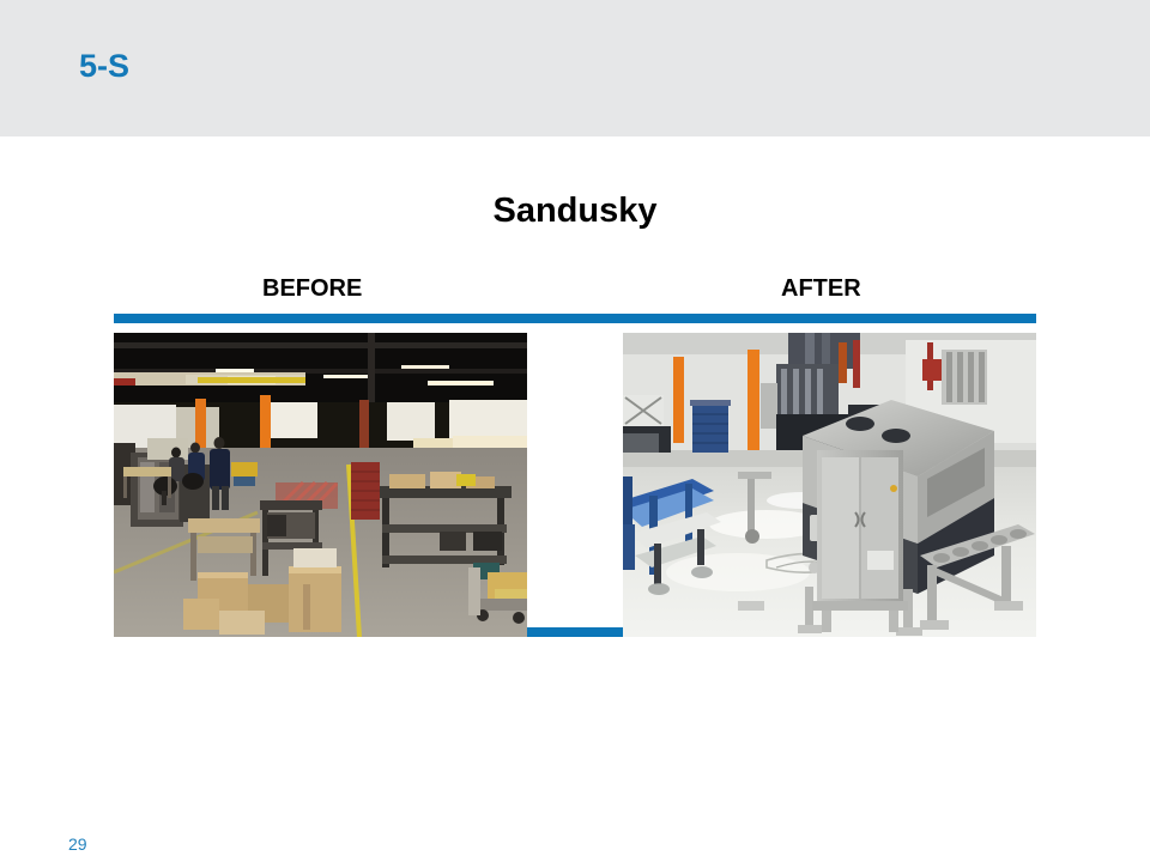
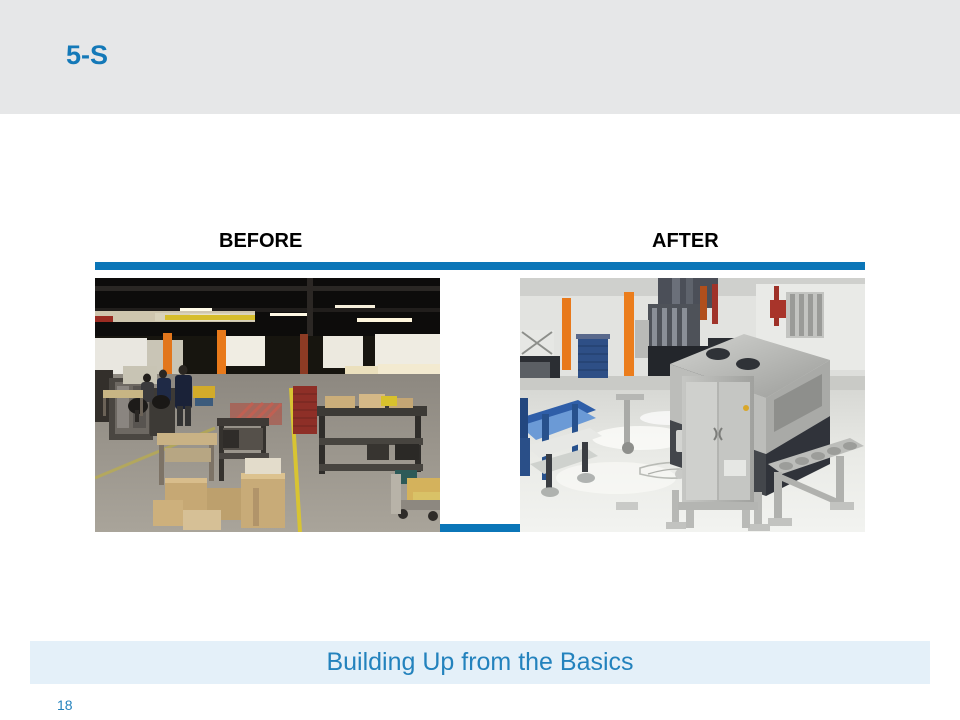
  5-S
- Sandusky
  BEFORE
  AFTER
+ Building Up from the Basics
- 29
+ 18
